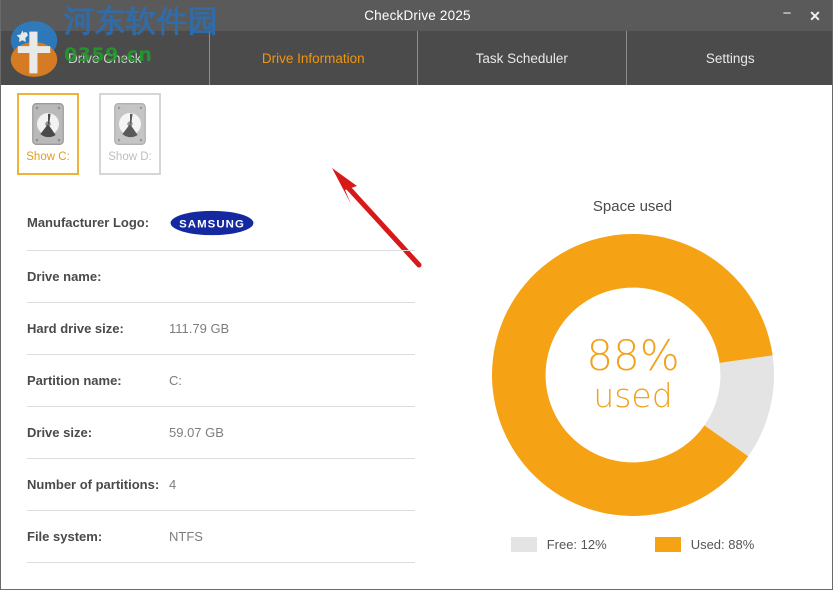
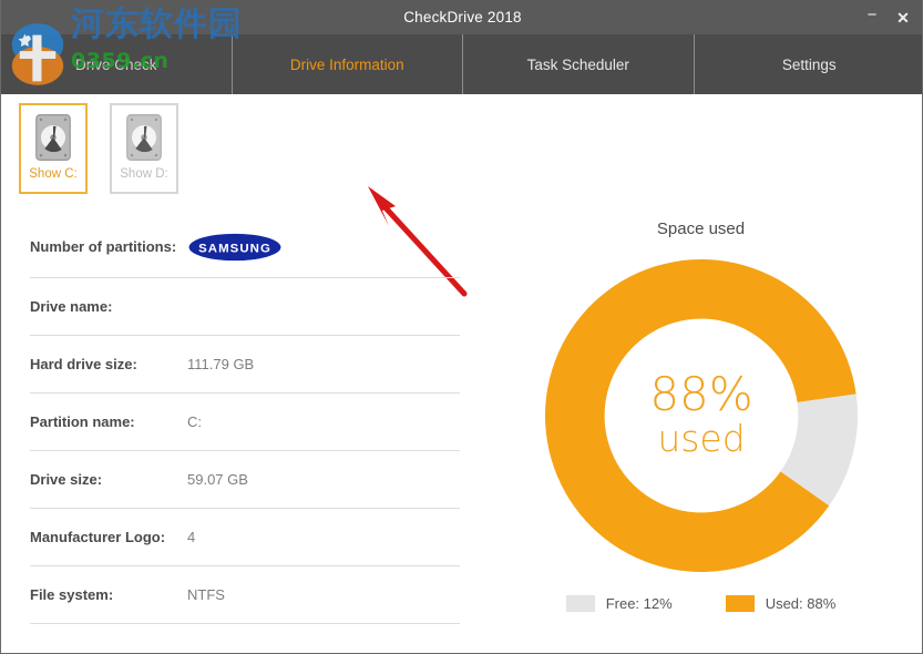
- CheckDrive 2025
+ CheckDrive 2018
  −
  ✕
  Drive Check
  Drive Information
  Task Scheduler
  Settings
  河东软件园
  0359.cn
  Show C:
  Show D:
- Manufacturer Logo:
+ Number of partitions:
  SAMSUNG
  Drive name:
  Hard drive size:
  111.79 GB
  Partition name:
  C:
  Drive size:
  59.07 GB
- Number of partitions:
+ Manufacturer Logo:
  4
  File system:
  NTFS
  Space used
  88%
  used
  Free: 12%
  Used: 88%
